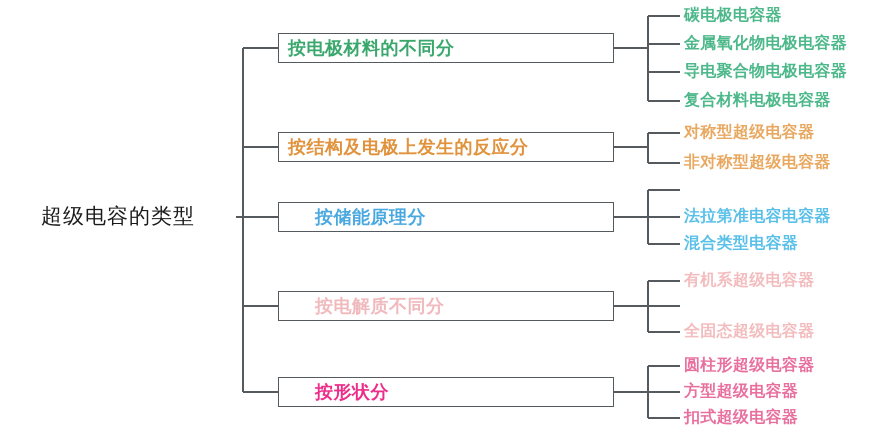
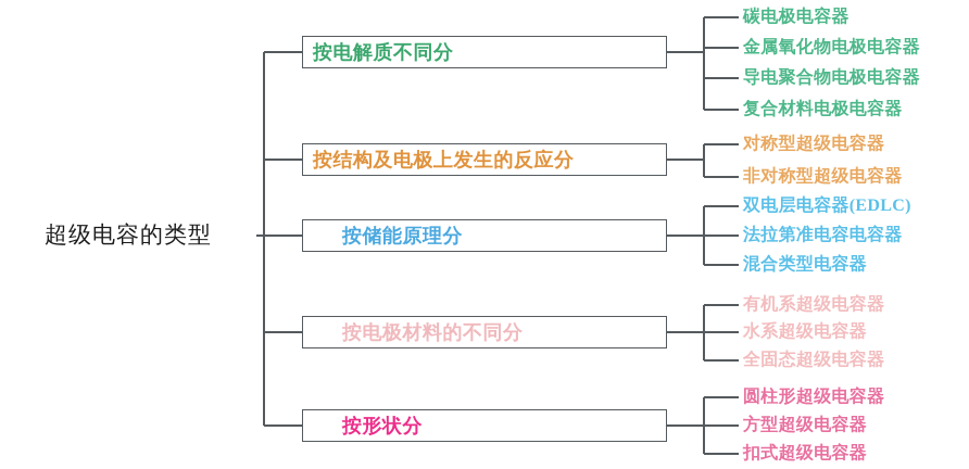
  超级电容的类型
- 按电极材料的不同分
+ 按电解质不同分
  按结构及电极上发生的反应分
  按储能原理分
- 按电解质不同分
+ 按电极材料的不同分
  按形状分
  碳电极电容器
  金属氧化物电极电容器
  导电聚合物电极电容器
  复合材料电极电容器
  对称型超级电容器
  非对称型超级电容器
+ 双电层电容器(EDLC)
  法拉第准电容电容器
  混合类型电容器
  有机系超级电容器
+ 水系超级电容器
  全固态超级电容器
  圆柱形超级电容器
  方型超级电容器
  扣式超级电容器
